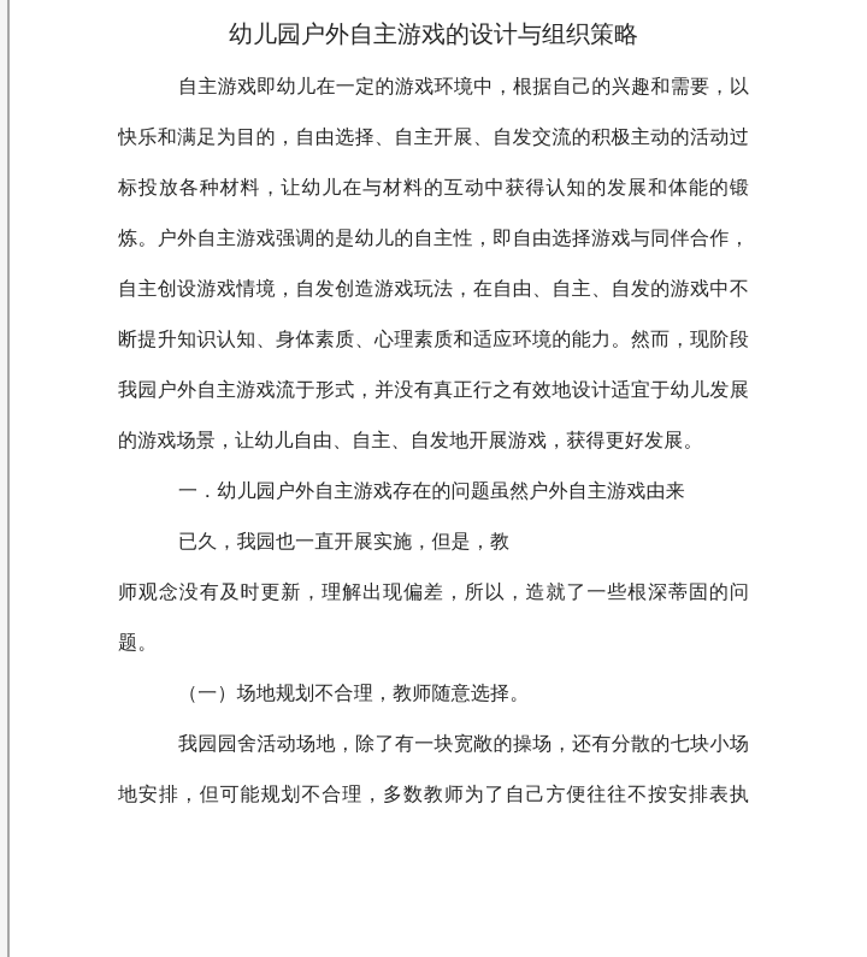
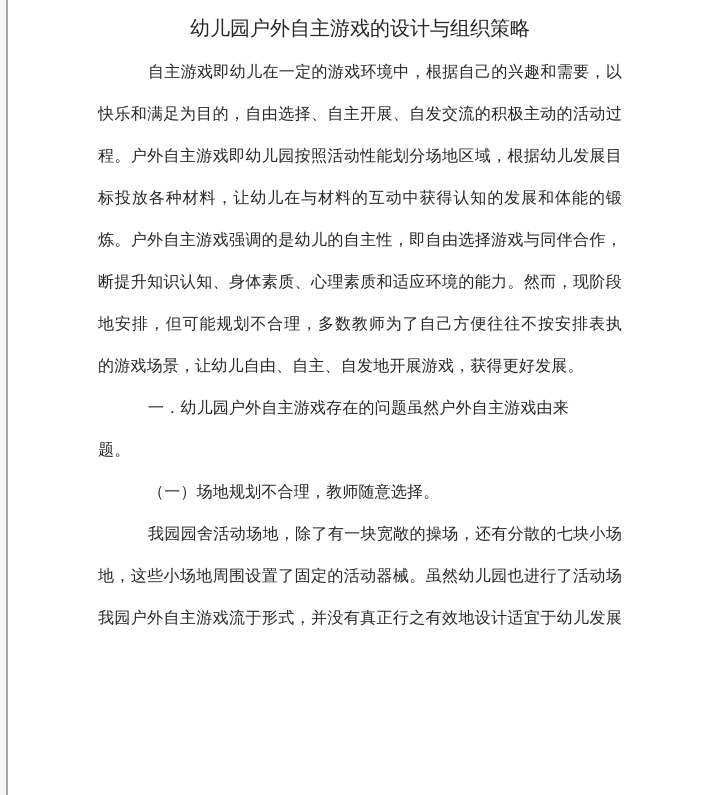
  幼儿园户外自主游戏的设计与组织策略
  自主游戏即幼儿在一定的游戏环境中，根据自己的兴趣和需要，以
  快乐和满足为目的，自由选择、自主开展、自发交流的积极主动的活动过
+ 程。户外自主游戏即幼儿园按照活动性能划分场地区域，根据幼儿发展目
  标投放各种材料，让幼儿在与材料的互动中获得认知的发展和体能的锻
  炼。户外自主游戏强调的是幼儿的自主性，即自由选择游戏与同伴合作，
- 自主创设游戏情境，自发创造游戏玩法，在自由、自主、自发的游戏中不
  断提升知识认知、身体素质、心理素质和适应环境的能力。然而，现阶段
- 我园户外自主游戏流于形式，并没有真正行之有效地设计适宜于幼儿发展
+ 地安排，但可能规划不合理，多数教师为了自己方便往往不按安排表执
  的游戏场景，让幼儿自由、自主、自发地开展游戏，获得更好发展。
  一．幼儿园户外自主游戏存在的问题虽然户外自主游戏由来
- 已久，我园也一直开展实施，但是，教
- 师观念没有及时更新，理解出现偏差，所以，造就了一些根深蒂固的问
  题。
  （一）场地规划不合理，教师随意选择。
  我园园舍活动场地，除了有一块宽敞的操场，还有分散的七块小场
+ 地，这些小场地周围设置了固定的活动器械。虽然幼儿园也进行了活动场
- 地安排，但可能规划不合理，多数教师为了自己方便往往不按安排表执
+ 我园户外自主游戏流于形式，并没有真正行之有效地设计适宜于幼儿发展
